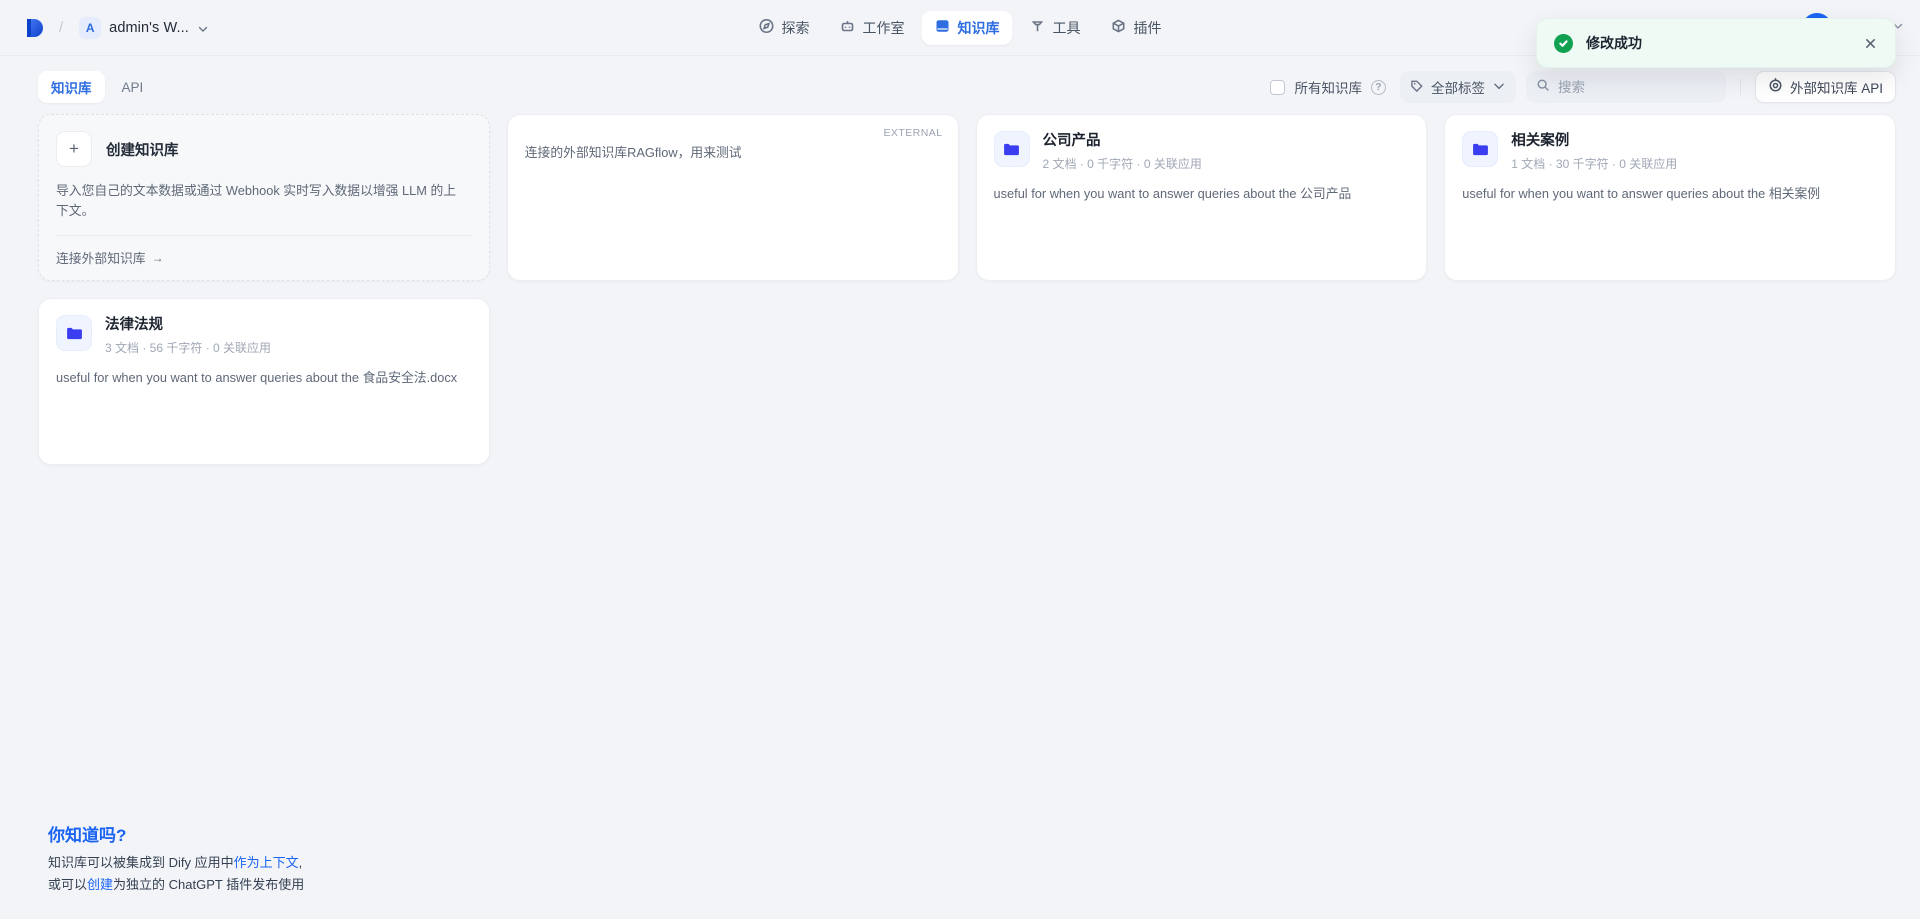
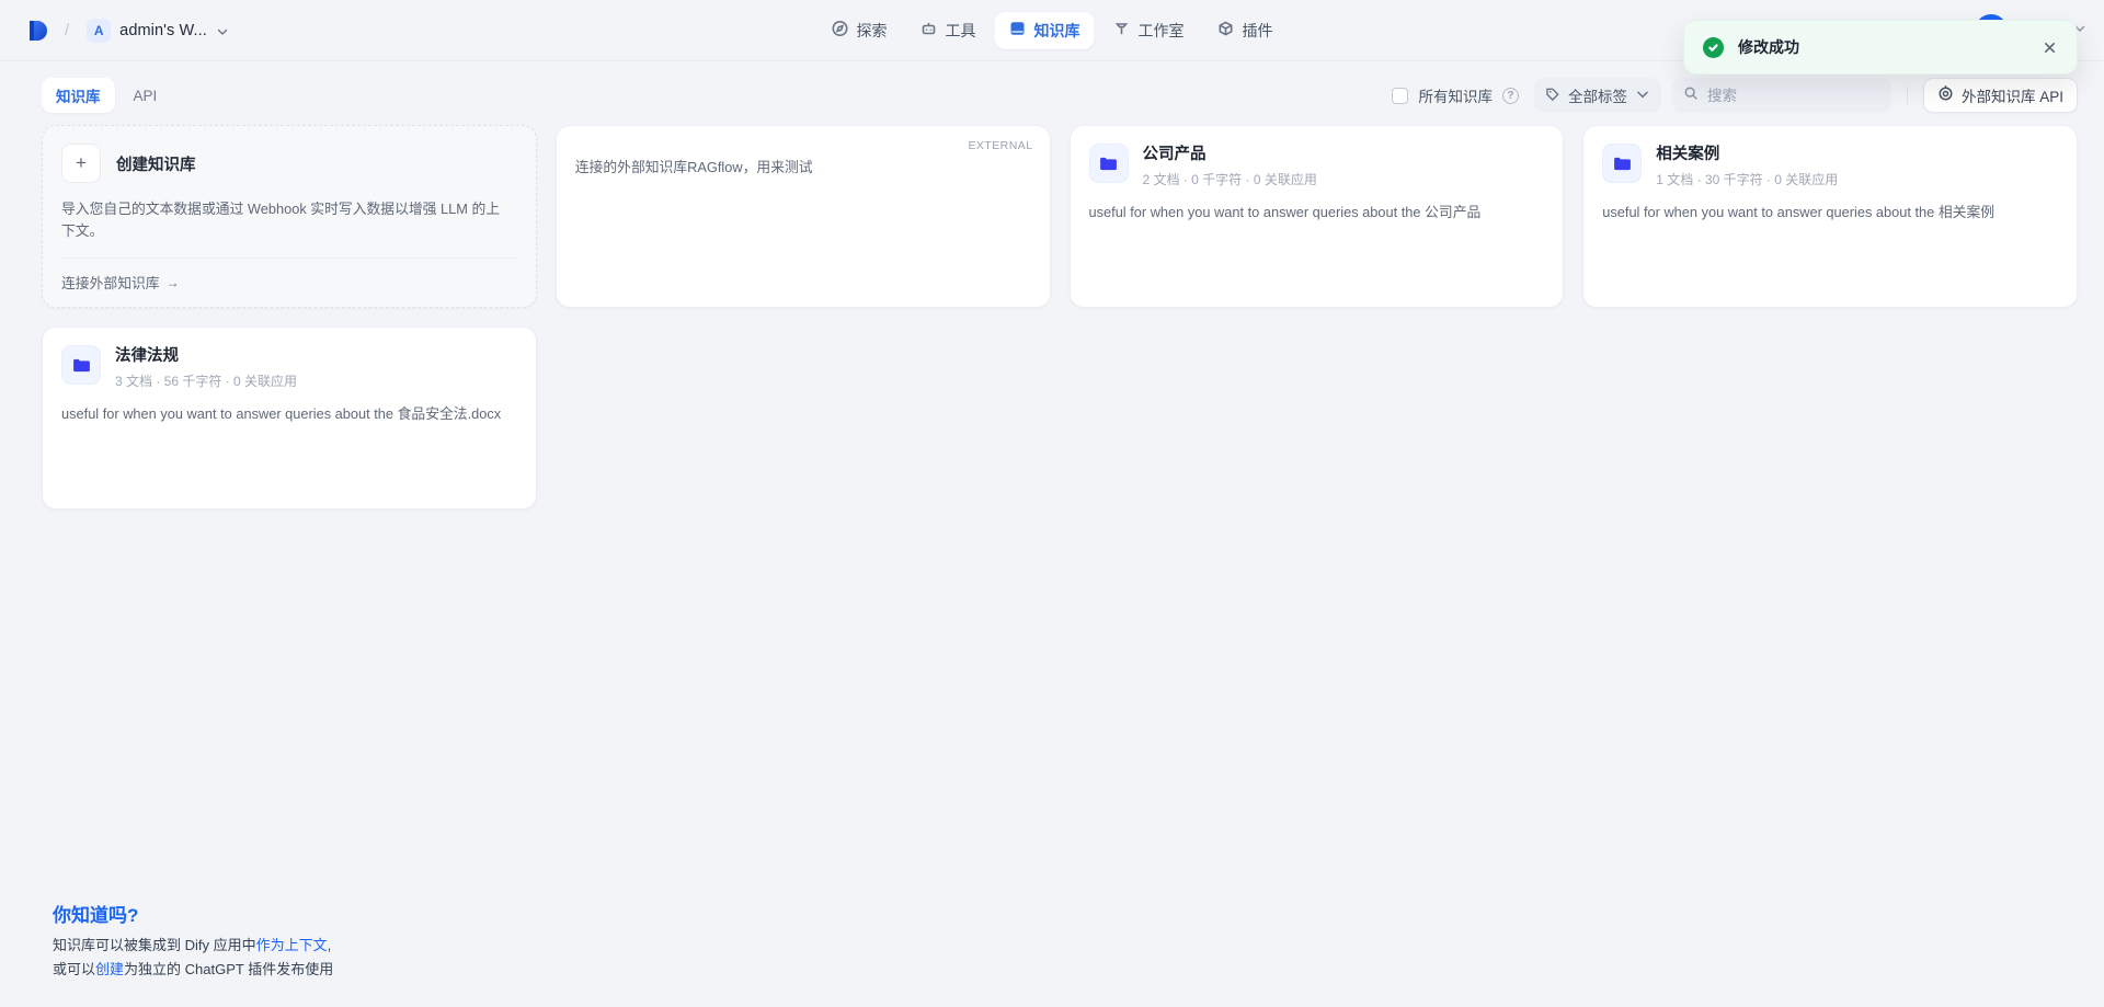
  /
  A
  admin's W...
  探索
- 工作室
+ 工具
  知识库
- 工具
+ 工作室
  插件
  知识库
  API
  所有知识库
  ?
  全部标签
  搜索
  外部知识库 API
  +
  创建知识库
  导入您自己的文本数据或通过 Webhook 实时写入数据以增强 LLM 的上下文。
  连接外部知识库
  →
  EXTERNAL
  连接的外部知识库RAGflow，用来测试
  公司产品
  2 文档 · 0 千字符 · 0 关联应用
  useful for when you want to answer queries about the 公司产品
  相关案例
  1 文档 · 30 千字符 · 0 关联应用
  useful for when you want to answer queries about the 相关案例
  法律法规
  3 文档 · 56 千字符 · 0 关联应用
  useful for when you want to answer queries about the 食品安全法.docx
  你知道吗?
  知识库可以被集成到 Dify 应用中作为上下文,
  或可以创建为独立的 ChatGPT 插件发布使用
  修改成功
